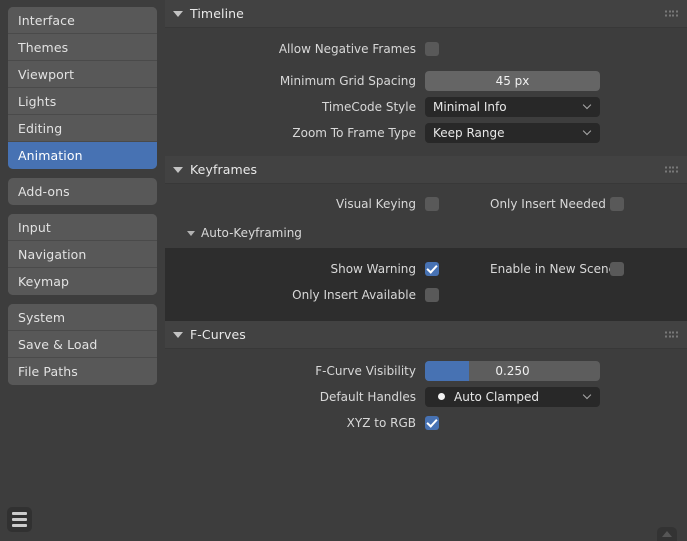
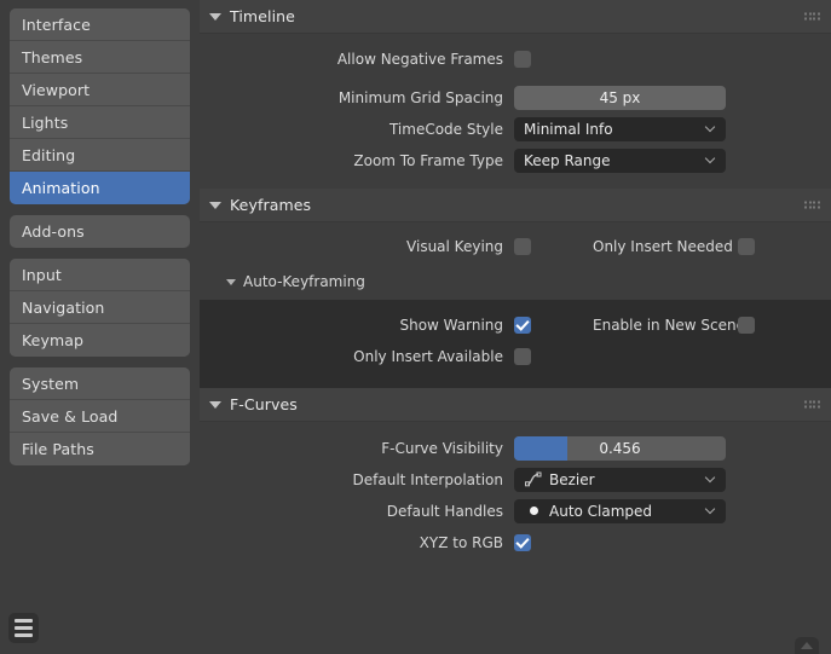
  Interface
  Themes
  Viewport
  Lights
  Editing
  Animation
  Add-ons
  Input
  Navigation
  Keymap
  System
  Save & Load
  File Paths
  Timeline
  Allow Negative Frames
  Minimum Grid Spacing
  45 px
  TimeCode Style
  Minimal Info
  Zoom To Frame Type
  Keep Range
  Keyframes
  Visual Keying
  Only Insert Needed
  Auto-Keyframing
  Show Warning
  Enable in New Scen
  Only Insert Available
  F-Curves
  F-Curve Visibility
- 0.250
+ 0.456
+ Default Interpolation
+ Bezier
  Default Handles
  Auto Clamped
  XYZ to RGB
